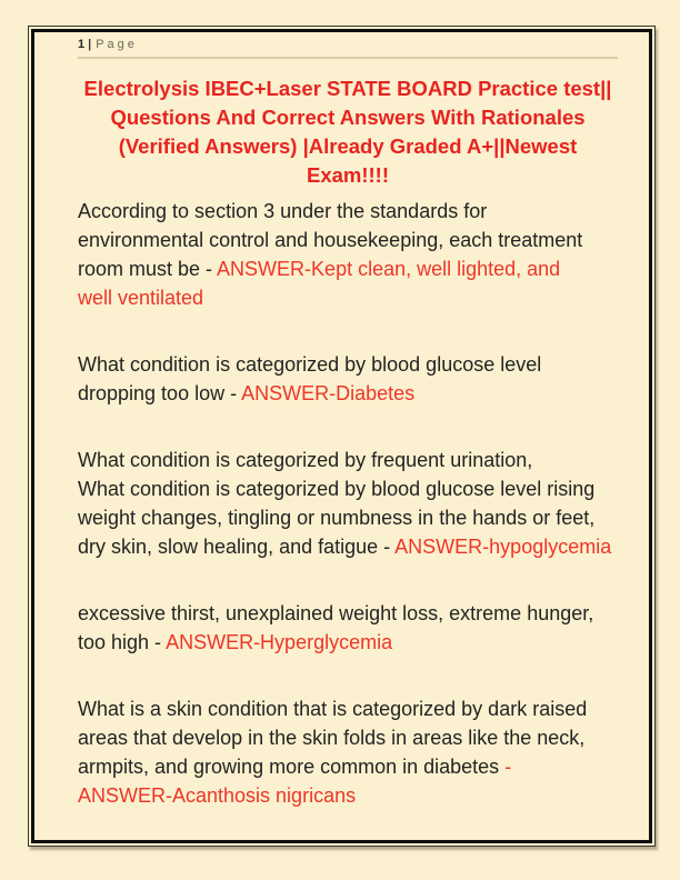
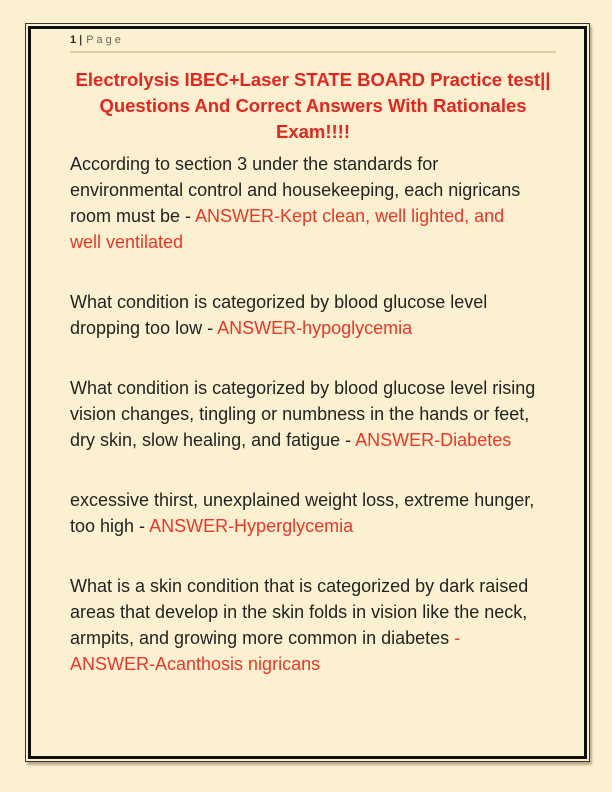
  1 | Page
  Electrolysis IBEC+Laser STATE BOARD Practice test||
  Questions And Correct Answers With Rationales
- (Verified Answers) |Already Graded A+||Newest
  Exam!!!!
  According to section 3 under the standards for
- environmental control and housekeeping, each treatment
+ environmental control and housekeeping, each nigricans
  room must be - ANSWER-Kept clean, well lighted, and
  well ventilated
  What condition is categorized by blood glucose level
- dropping too low - ANSWER-Diabetes
+ dropping too low - ANSWER-hypoglycemia
- What condition is categorized by frequent urination,
  What condition is categorized by blood glucose level rising
- weight changes, tingling or numbness in the hands or feet,
+ vision changes, tingling or numbness in the hands or feet,
- dry skin, slow healing, and fatigue - ANSWER-hypoglycemia
+ dry skin, slow healing, and fatigue - ANSWER-Diabetes
  excessive thirst, unexplained weight loss, extreme hunger,
  too high - ANSWER-Hyperglycemia
  What is a skin condition that is categorized by dark raised
- areas that develop in the skin folds in areas like the neck,
+ areas that develop in the skin folds in vision like the neck,
  armpits, and growing more common in diabetes -
  ANSWER-Acanthosis nigricans
